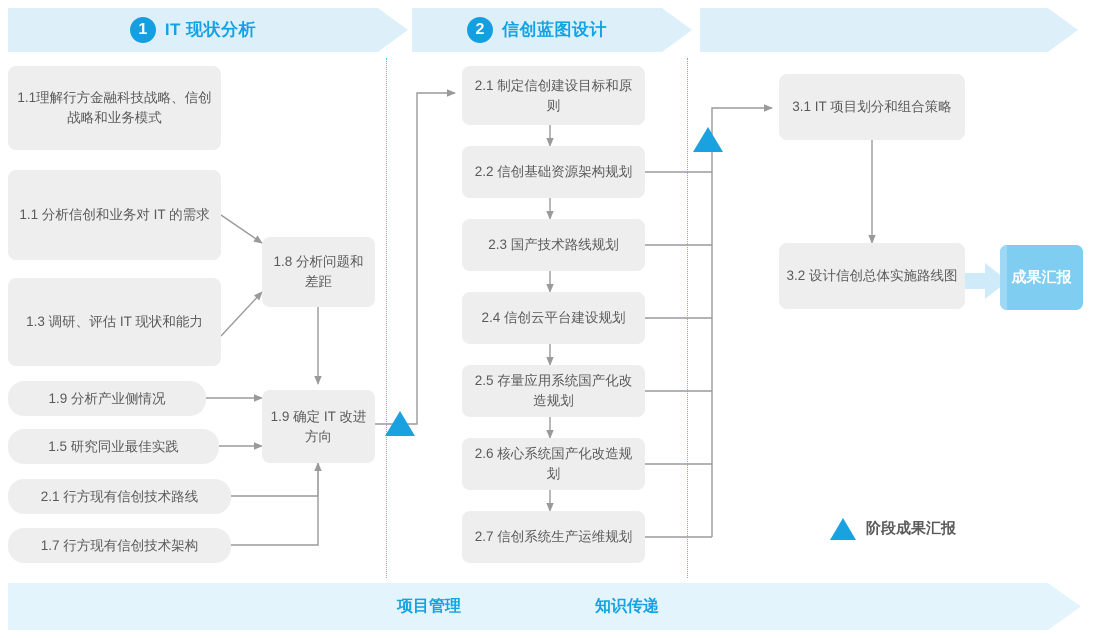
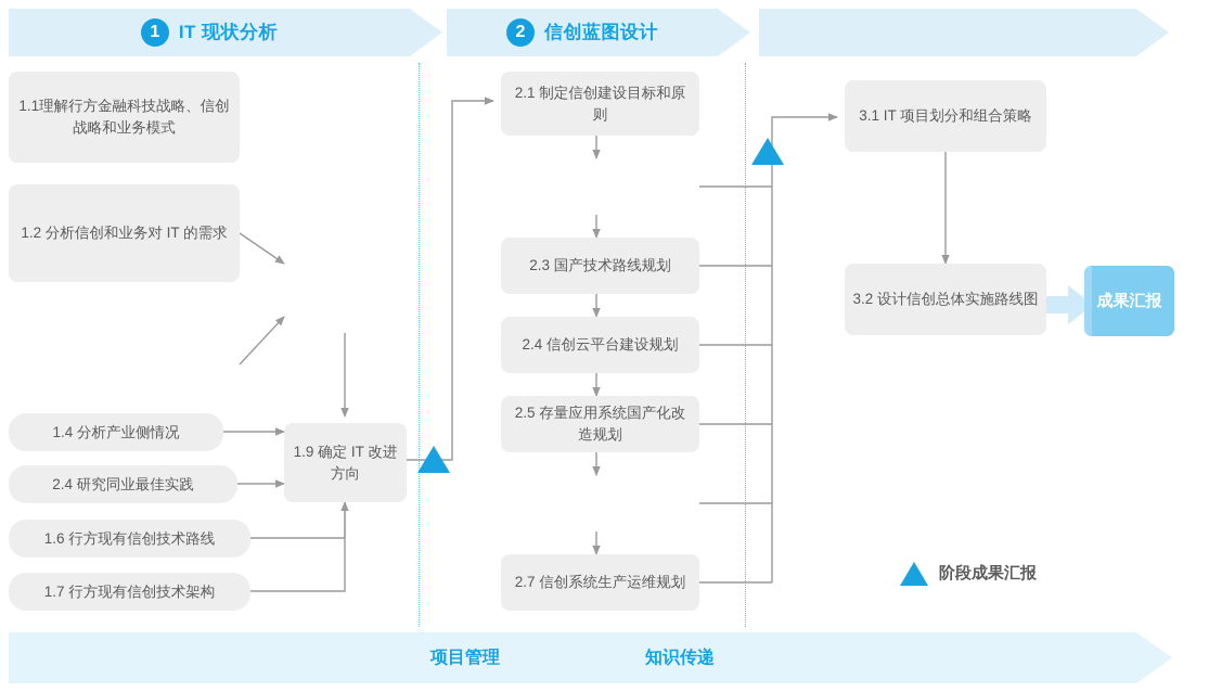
  1
  IT 现状分析
  2
  信创蓝图设计
  1.1理解行方金融科技战略、信创战略和业务模式
- 1.1 分析信创和业务对 IT 的需求
+ 1.2 分析信创和业务对 IT 的需求
- 1.3 调研、评估 IT 现状和能力
- 1.9 分析产业侧情况
+ 1.4 分析产业侧情况
- 1.5 研究同业最佳实践
+ 2.4 研究同业最佳实践
- 2.1 行方现有信创技术路线
+ 1.6 行方现有信创技术路线
  1.7 行方现有信创技术架构
- 1.8 分析问题和差距
  1.9 确定 IT 改进方向
  2.1 制定信创建设目标和原则
- 2.2 信创基础资源架构规划
  2.3 国产技术路线规划
  2.4 信创云平台建设规划
  2.5 存量应用系统国产化改造规划
- 2.6 核心系统国产化改造规划
  2.7 信创系统生产运维规划
  3.1 IT 项目划分和组合策略
  3.2 设计信创总体实施路线图
  成果汇报
  阶段成果汇报
  项目管理
  知识传递
